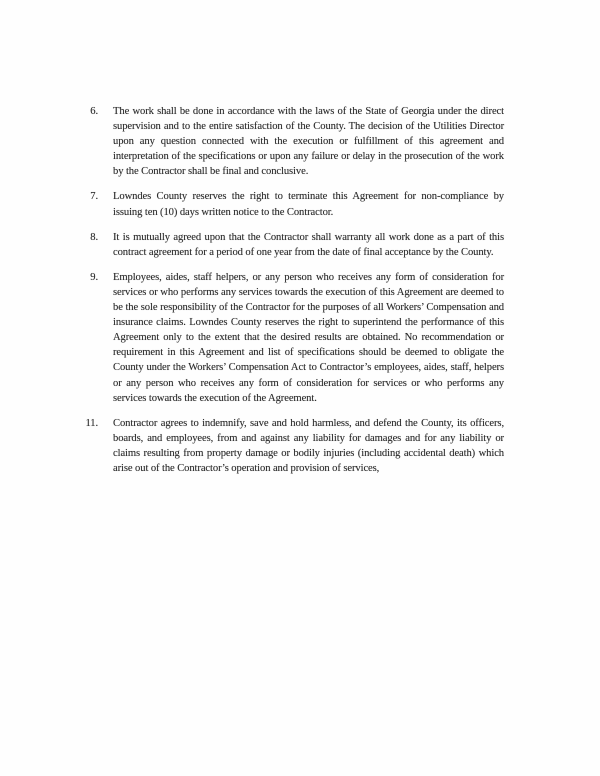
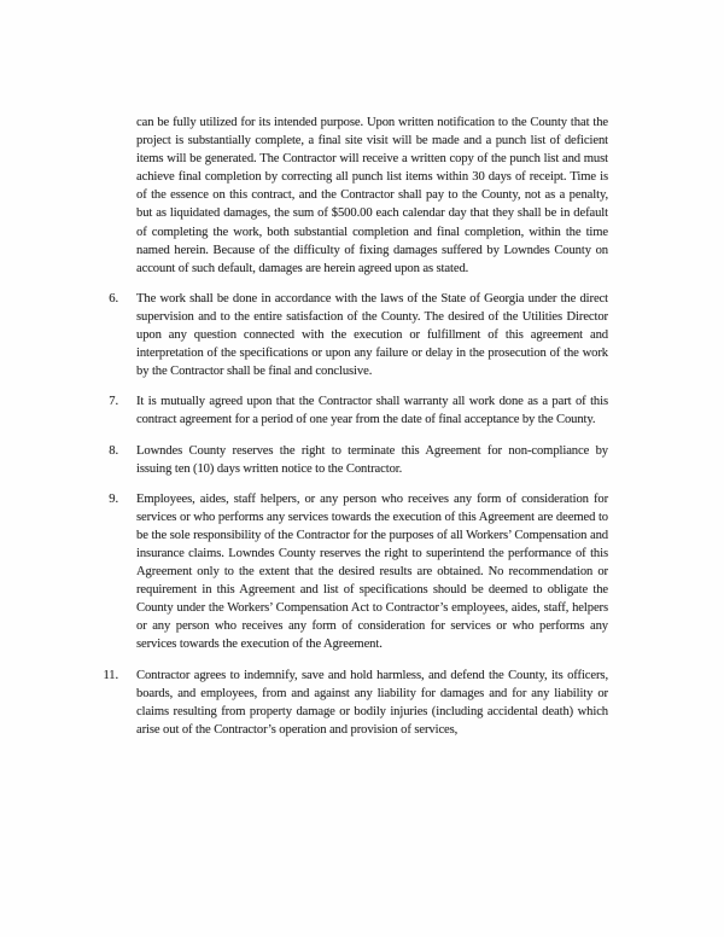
+ can be fully utilized for its intended purpose. Upon written notification to the County that the project is substantially complete, a final site visit will be made and a punch list of deficient items will be generated. The Contractor will receive a written copy of the punch list and must achieve final completion by correcting all punch list items within 30 days of receipt. Time is of the essence on this contract, and the Contractor shall pay to the County, not as a penalty, but as liquidated damages, the sum of $500.00 each calendar day that they shall be in default of completing the work, both substantial completion and final completion, within the time named herein. Because of the difficulty of fixing damages suffered by Lowndes County on account of such default, damages are herein agreed upon as stated.
  6.
- The work shall be done in accordance with the laws of the State of Georgia under the direct supervision and to the entire satisfaction of the County. The decision of the Utilities Director upon any question connected with the execution or fulfillment of this agreement and interpretation of the specifications or upon any failure or delay in the prosecution of the work by the Contractor shall be final and conclusive.
+ The work shall be done in accordance with the laws of the State of Georgia under the direct supervision and to the entire satisfaction of the County. The desired of the Utilities Director upon any question connected with the execution or fulfillment of this agreement and interpretation of the specifications or upon any failure or delay in the prosecution of the work by the Contractor shall be final and conclusive.
  7.
- Lowndes County reserves the right to terminate this Agreement for non-compliance by issuing ten (10) days written notice to the Contractor.
+ It is mutually agreed upon that the Contractor shall warranty all work done as a part of this contract agreement for a period of one year from the date of final acceptance by the County.
  8.
- It is mutually agreed upon that the Contractor shall warranty all work done as a part of this contract agreement for a period of one year from the date of final acceptance by the County.
+ Lowndes County reserves the right to terminate this Agreement for non-compliance by issuing ten (10) days written notice to the Contractor.
  9.
  Employees, aides, staff helpers, or any person who receives any form of consideration for services or who performs any services towards the execution of this Agreement are deemed to be the sole responsibility of the Contractor for the purposes of all Workers’ Compensation and insurance claims. Lowndes County reserves the right to superintend the performance of this Agreement only to the extent that the desired results are obtained. No recommendation or requirement in this Agreement and list of specifications should be deemed to obligate the County under the Workers’ Compensation Act to Contractor’s employees, aides, staff, helpers or any person who receives any form of consideration for services or who performs any services towards the execution of the Agreement.
  11.
  Contractor agrees to indemnify, save and hold harmless, and defend the County, its officers, boards, and employees, from and against any liability for damages and for any liability or claims resulting from property damage or bodily injuries (including accidental death) which arise out of the Contractor’s operation and provision of services,
